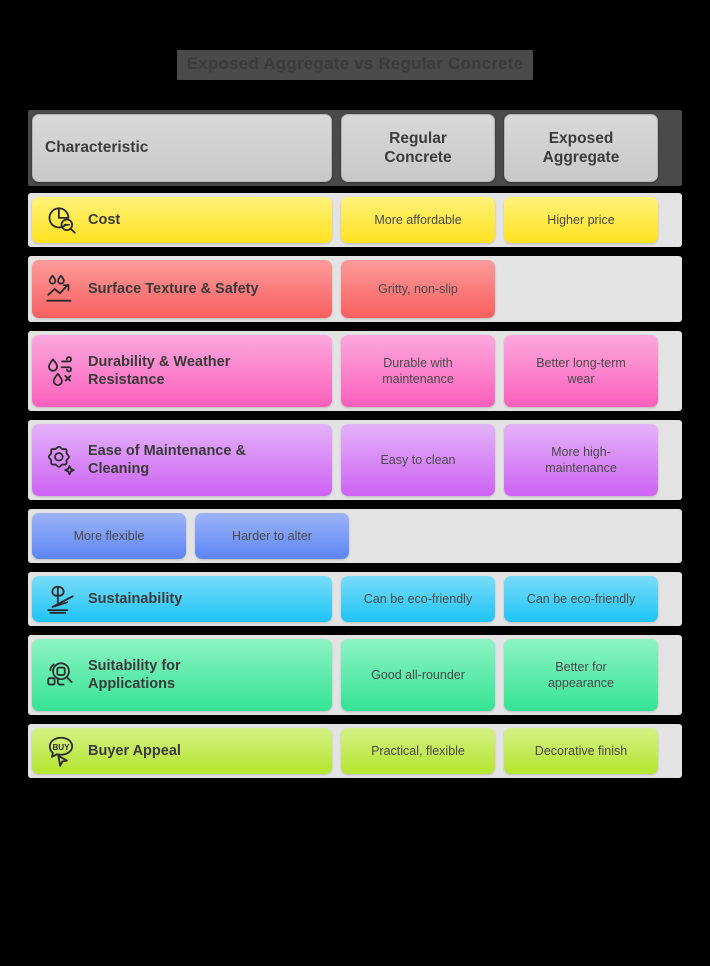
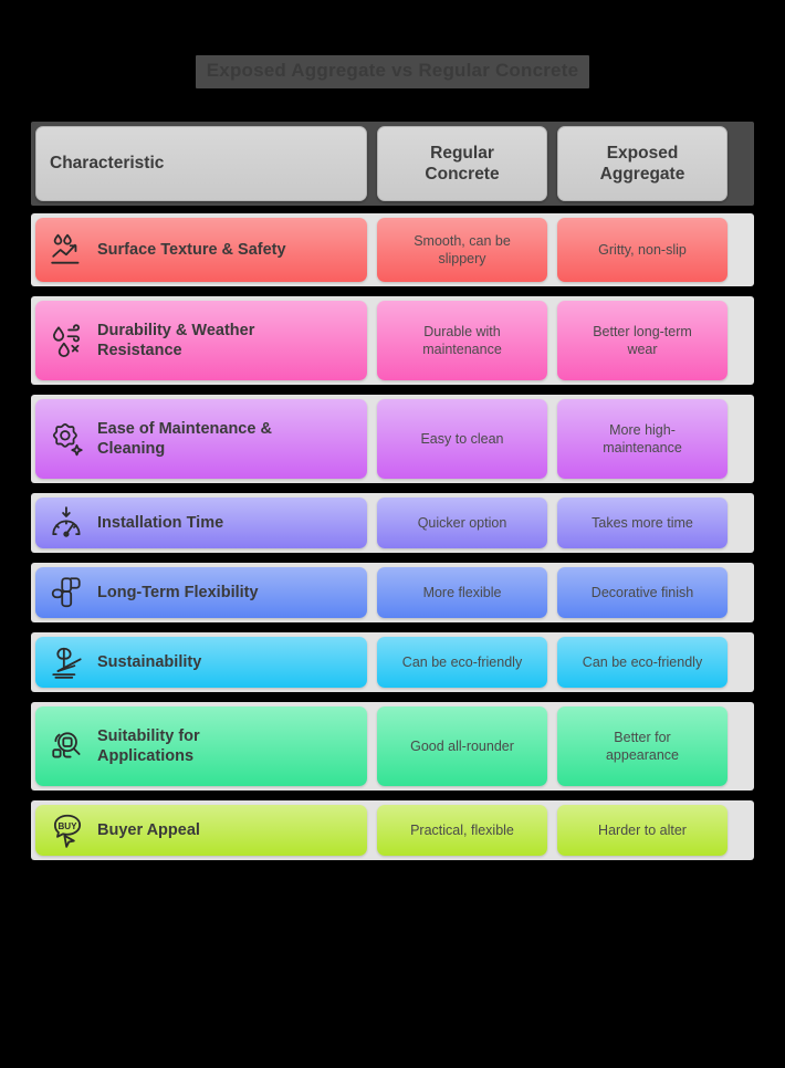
  Characteristic
  Regular
  Concrete
  Exposed
  Aggregate
- Cost
- More affordable
- Higher price
  Surface Texture & Safety
+ Smooth, can be
+ slippery
  Gritty, non-slip
  Durability & Weather
  Resistance
  Durable with
  maintenance
  Better long-term
  wear
  Ease of Maintenance &
  Cleaning
  Easy to clean
  More high-
  maintenance
+ Installation Time
+ Quicker option
+ Takes more time
+ Long-Term Flexibility
  More flexible
- Harder to alter
+ Decorative finish
  Sustainability
  Can be eco-friendly
  Can be eco-friendly
  Suitability for
  Applications
  Good all-rounder
  Better for
  appearance
  BUY
  Buyer Appeal
  Practical, flexible
- Decorative finish
+ Harder to alter
